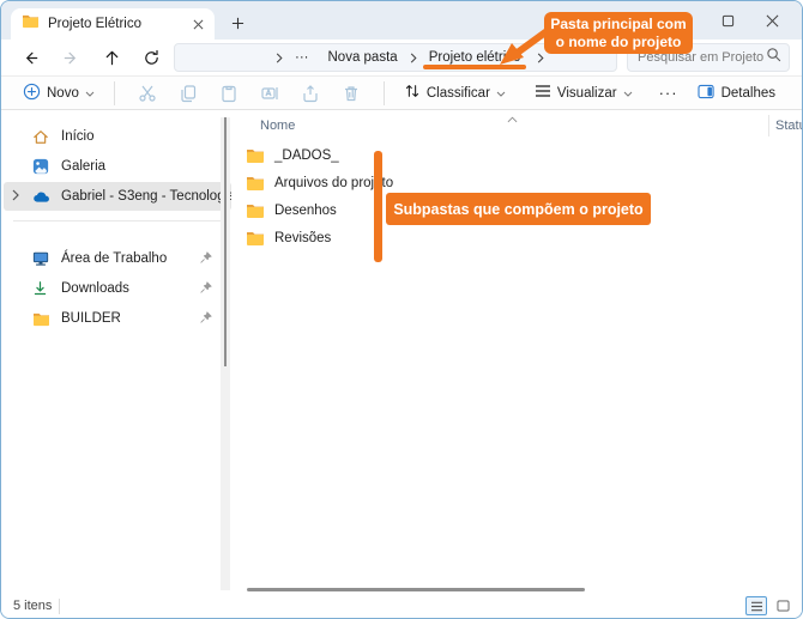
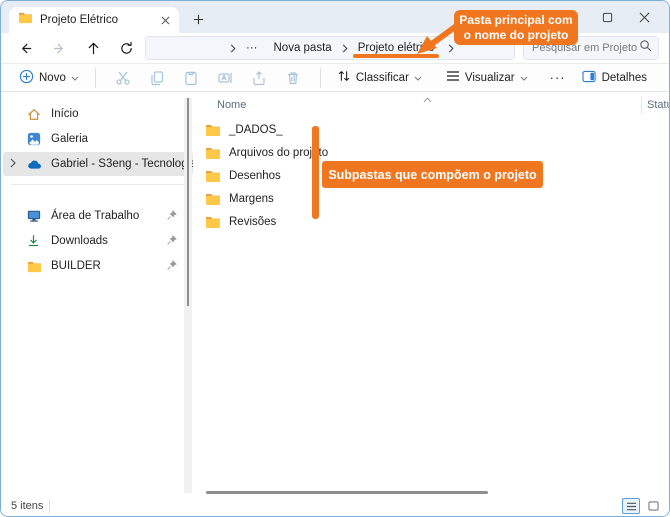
  Projeto Elétrico
  ···
  Nova pasta
  Projeto elétr
  Pesquisar em Projeto
  Novo
  Classificar
  Visualizar
  ···
  Detalhes
  Início
  Galeria
  Área de Trabalho
  Downloads
  BUILDER
  Nome
  _DADOS_
  Arquivos do projto
  Desenhos
+ Margens
  Revisões
  Subpastas que compõem o projeto
  5 itens
  Pasta principal com
  o nome do projeto
